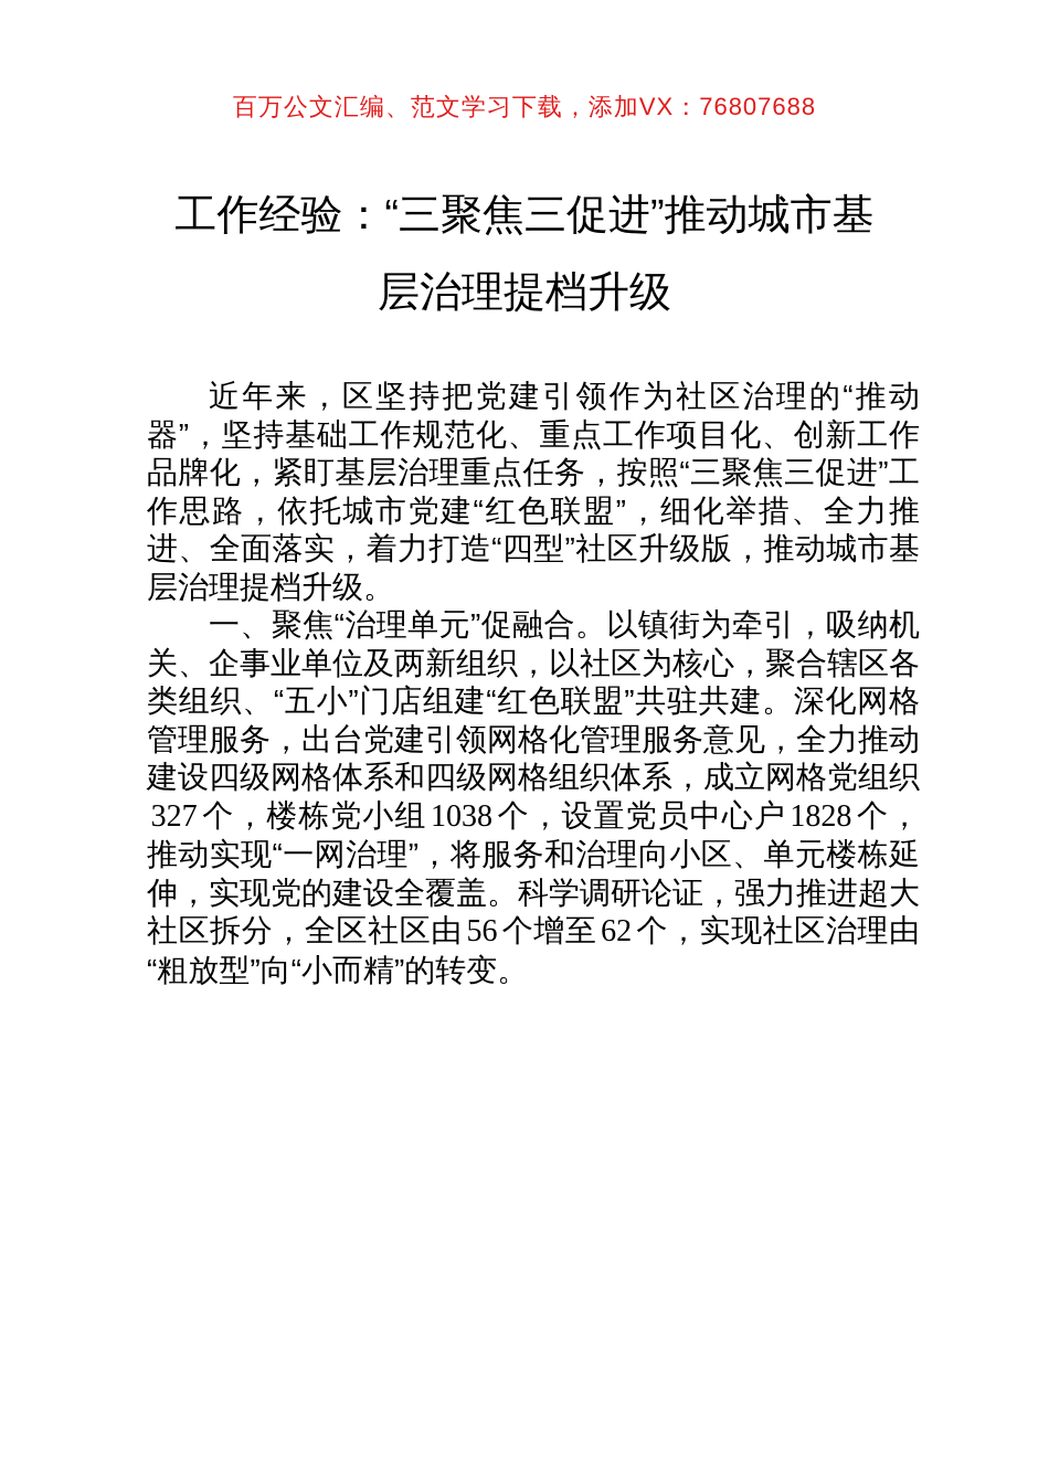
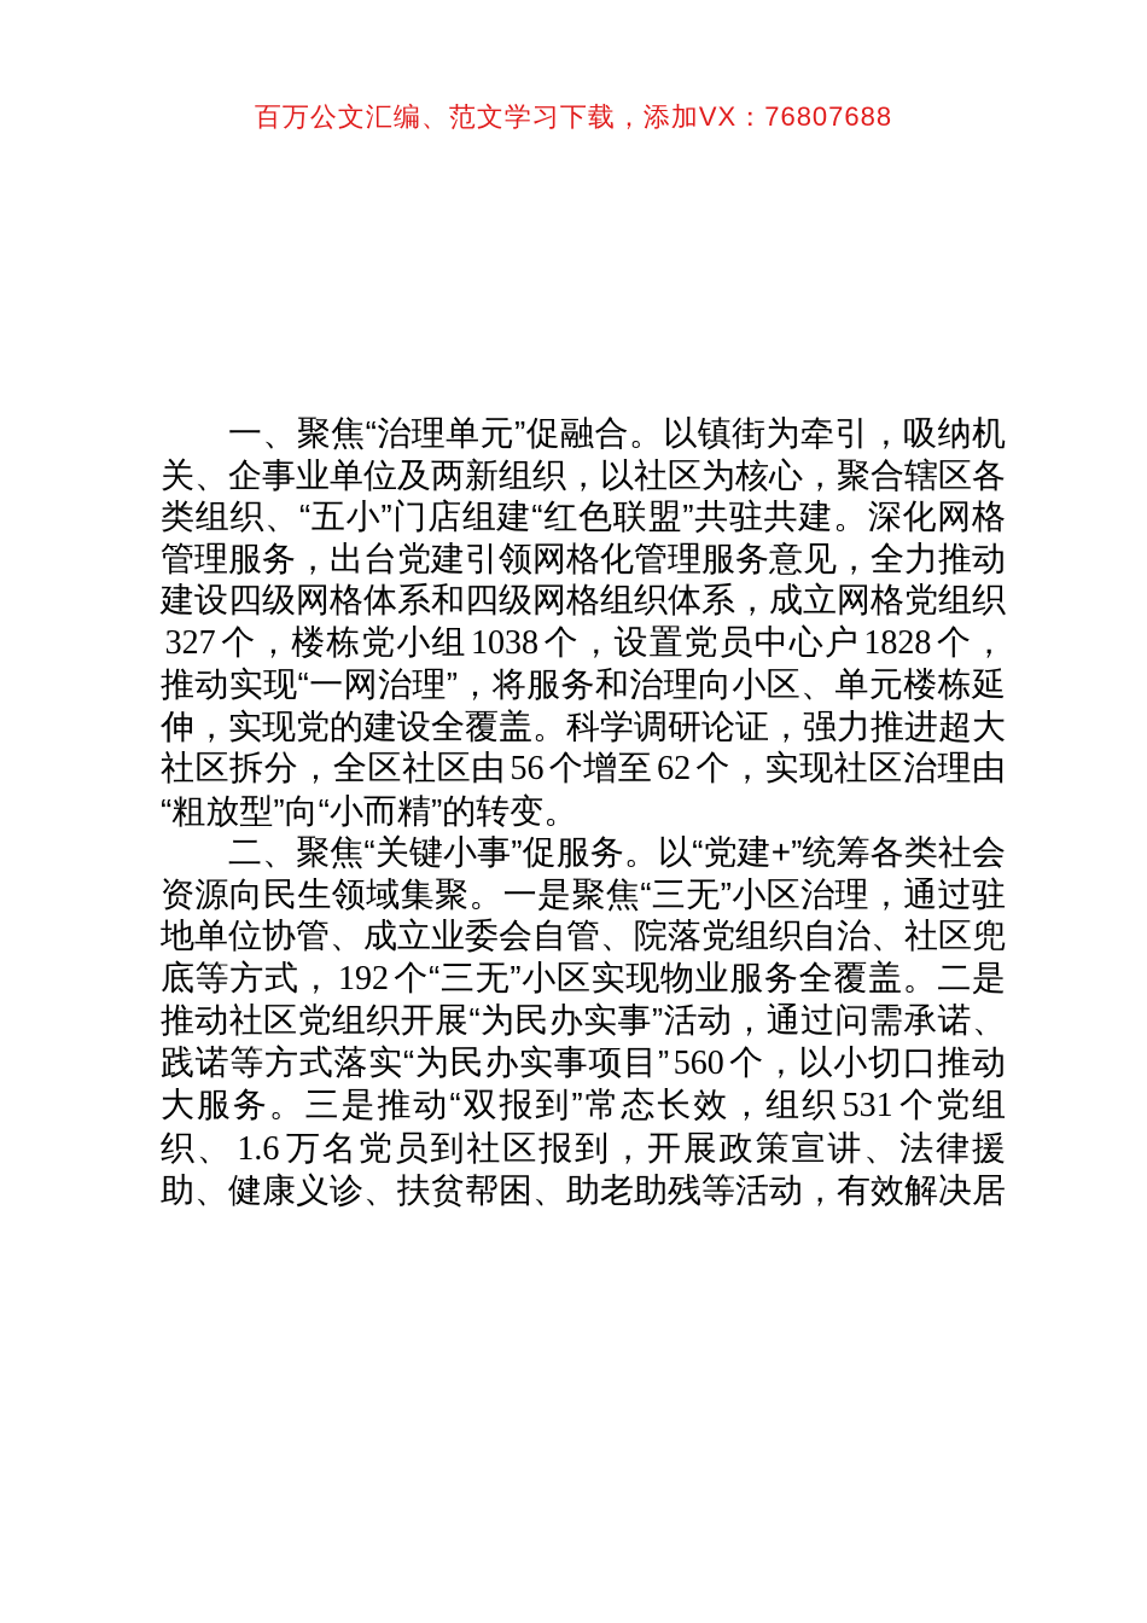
  百万公文汇编、范文学习下载，添加VX：76807688
- 工作经验：“三聚焦三促进”推动城市基
- 层治理提档升级
- 近年来，区坚持把党建引领作为社区治理的“推动器”，坚持基础工作规范化、重点工作项目化、创新工作品牌化，紧盯基层治理重点任务，按照“三聚焦三促进”工作思路，依托城市党建“红色联盟”，细化举措、全力推进、全面落实，着力打造“四型”社区升级版，推动城市基层治理提档升级。
  一、聚焦“治理单元”促融合。以镇街为牵引，吸纳机关、企事业单位及两新组织，以社区为核心，聚合辖区各类组织、“五小”门店组建“红色联盟”共驻共建。深化网格管理服务，出台党建引领网格化管理服务意见，全力推动建设四级网格体系和四级网格组织体系，成立网格党组织327个，楼栋党小组1038个，设置党员中心户1828个，推动实现“一网治理”，将服务和治理向小区、单元楼栋延伸，实现党的建设全覆盖。科学调研论证，强力推进超大社区拆分，全区社区由56个增至62个，实现社区治理由“粗放型”向“小而精”的转变。
+ 二、聚焦“关键小事”促服务。以“党建+”统筹各类社会资源向民生领域集聚。一是聚焦“三无”小区治理，通过驻地单位协管、成立业委会自管、院落党组织自治、社区兜底等方式，192个“三无”小区实现物业服务全覆盖。二是推动社区党组织开展“为民办实事”活动，通过问需承诺、践诺等方式落实“为民办实事项目”560个，以小切口推动大服务。三是推动“双报到”常态长效，组织531个党组织、1.6万名党员到社区报到，开展政策宣讲、法律援助、健康义诊、扶贫帮困、助老助残等活动，有效解决居
